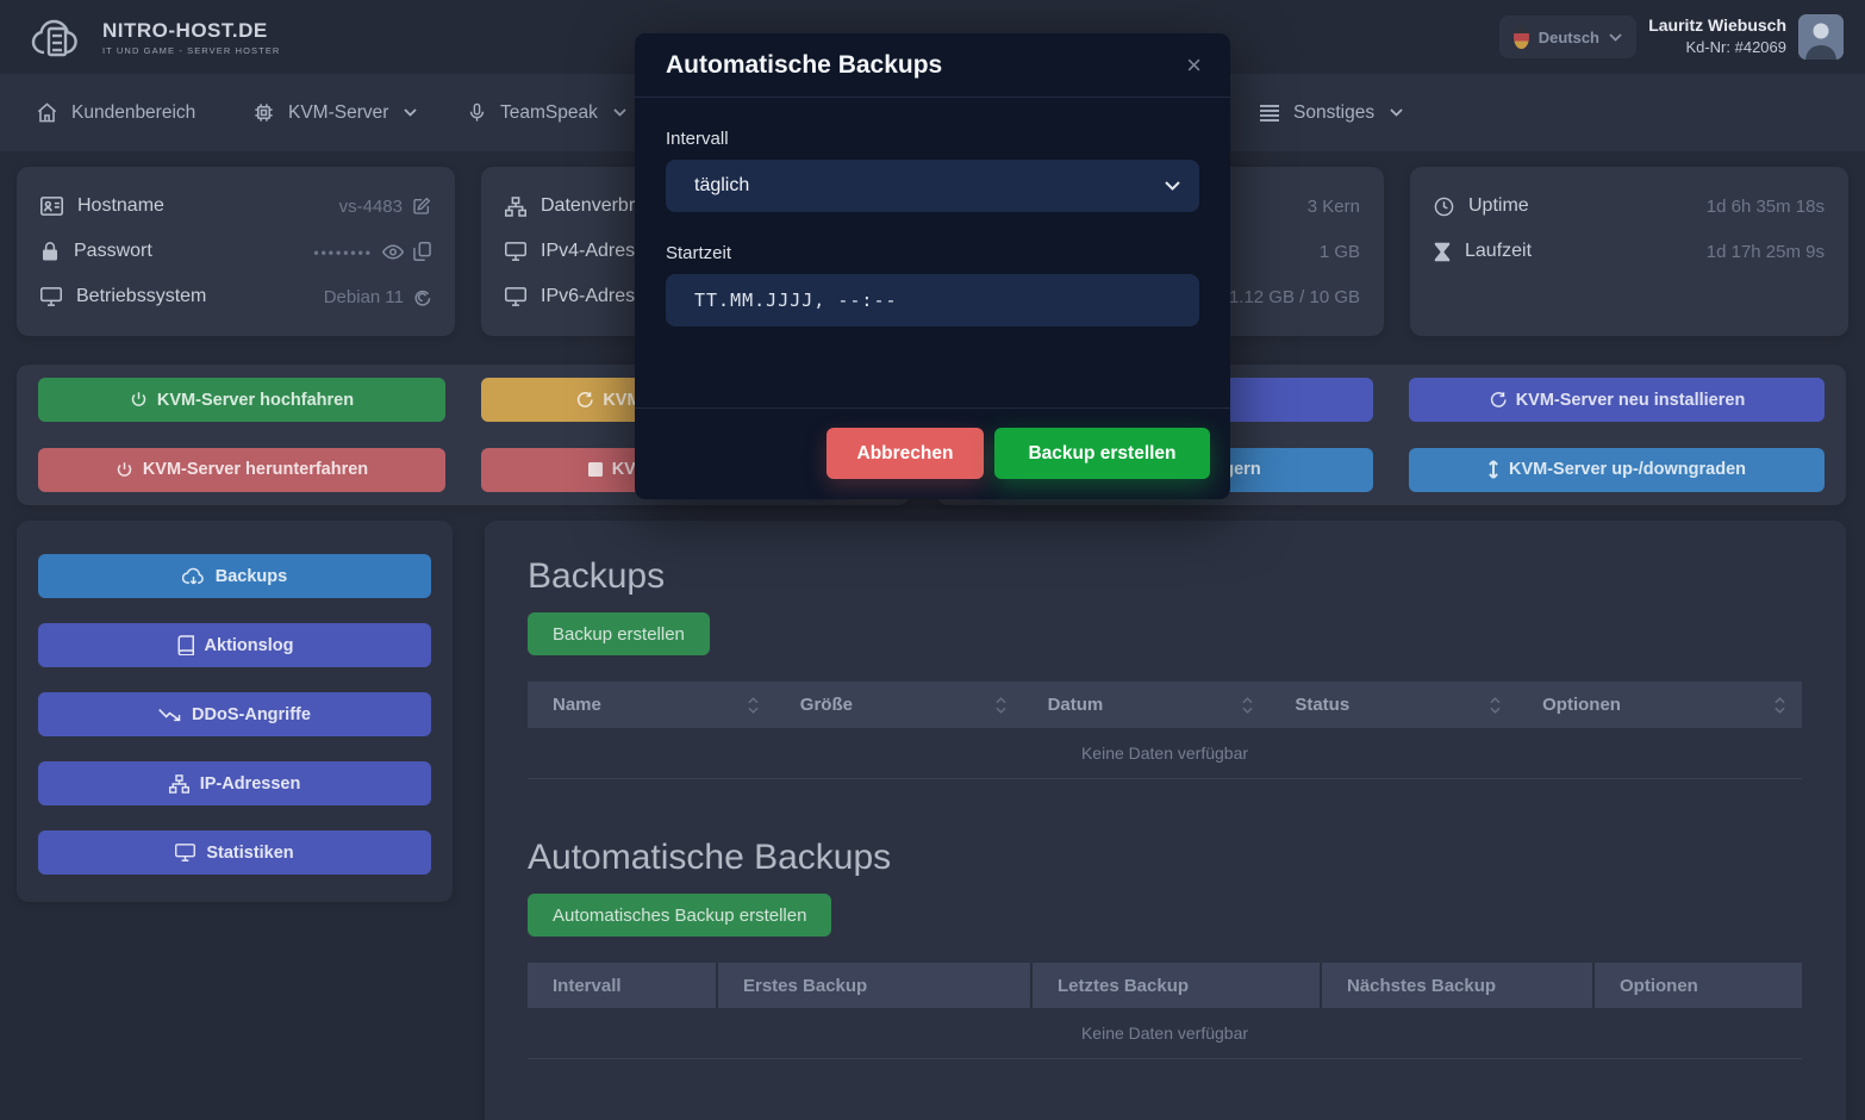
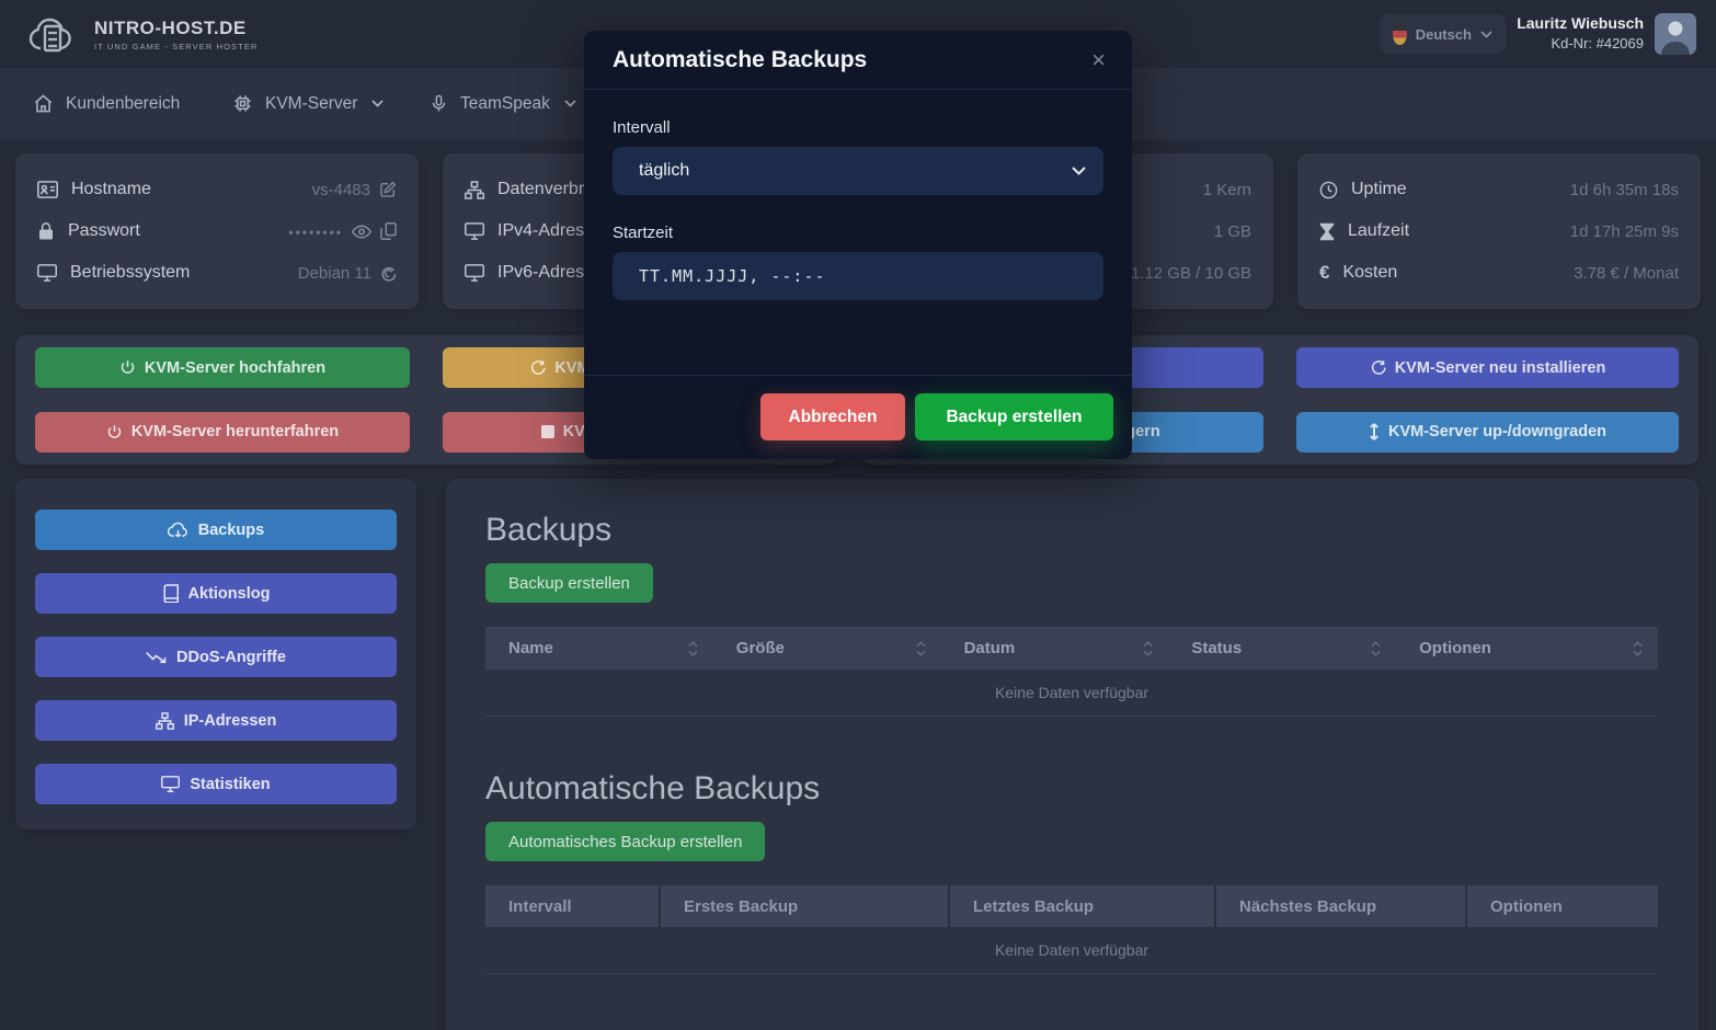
  NITRO-HOST.DE
  IT UND GAME - SERVER HOSTER
  Deutsch
  Lauritz Wiebusch
  Kd-Nr: #42069
  Kundenbereich
  KVM-Server
  TeamSpeak
- Sonstiges
  Hostname
  vs-4483
  Passwort
  ••••••••
  Betriebssystem
  Debian 11
  Datenverbr
  IPv4-Adres
  IPv6-Adres
- 3 Kern
+ 1 Kern
  1 GB
  1.12 GB / 10 GB
  Uptime
  1d 6h 35m 18s
  Laufzeit
  1d 17h 25m 9s
+ €
+ Kosten
+ 3.78 € / Monat
  KVM-Server hochfahren
  KVM-Server herunterfahren
  KVM-Server neu installieren
  KVM-Server up-/downgraden
  Backups
  Aktionslog
  DDoS-Angriffe
  IP-Adressen
  Statistiken
  Backups
  Backup erstellen
  Name
  Größe
  Datum
  Status
  Optionen
  Keine Daten verfügbar
  Automatische Backups
  Automatisches Backup erstellen
  Intervall
  Erstes Backup
  Letztes Backup
  Nächstes Backup
  Optionen
  Keine Daten verfügbar
  Automatische Backups
  ×
  Intervall
  täglich
  Startzeit
  TT.MM.JJJJ, --:--
  Abbrechen
  Backup erstellen
